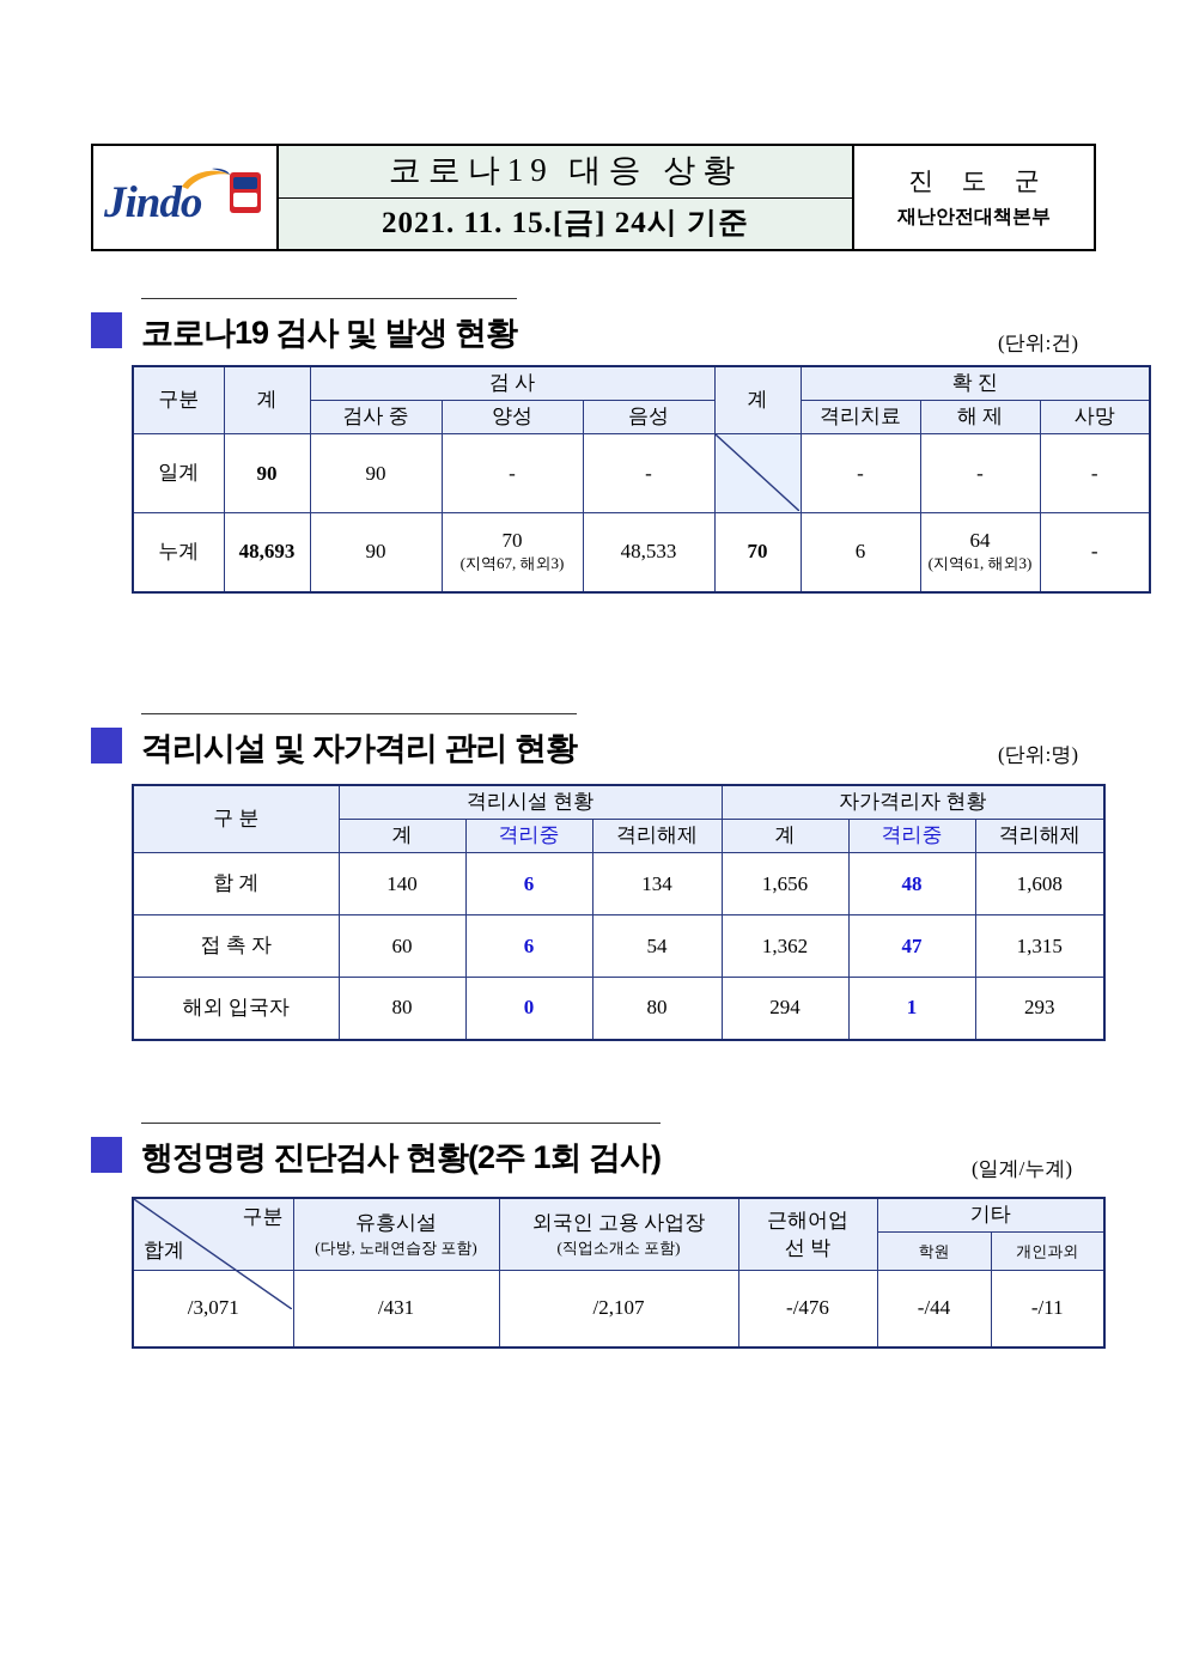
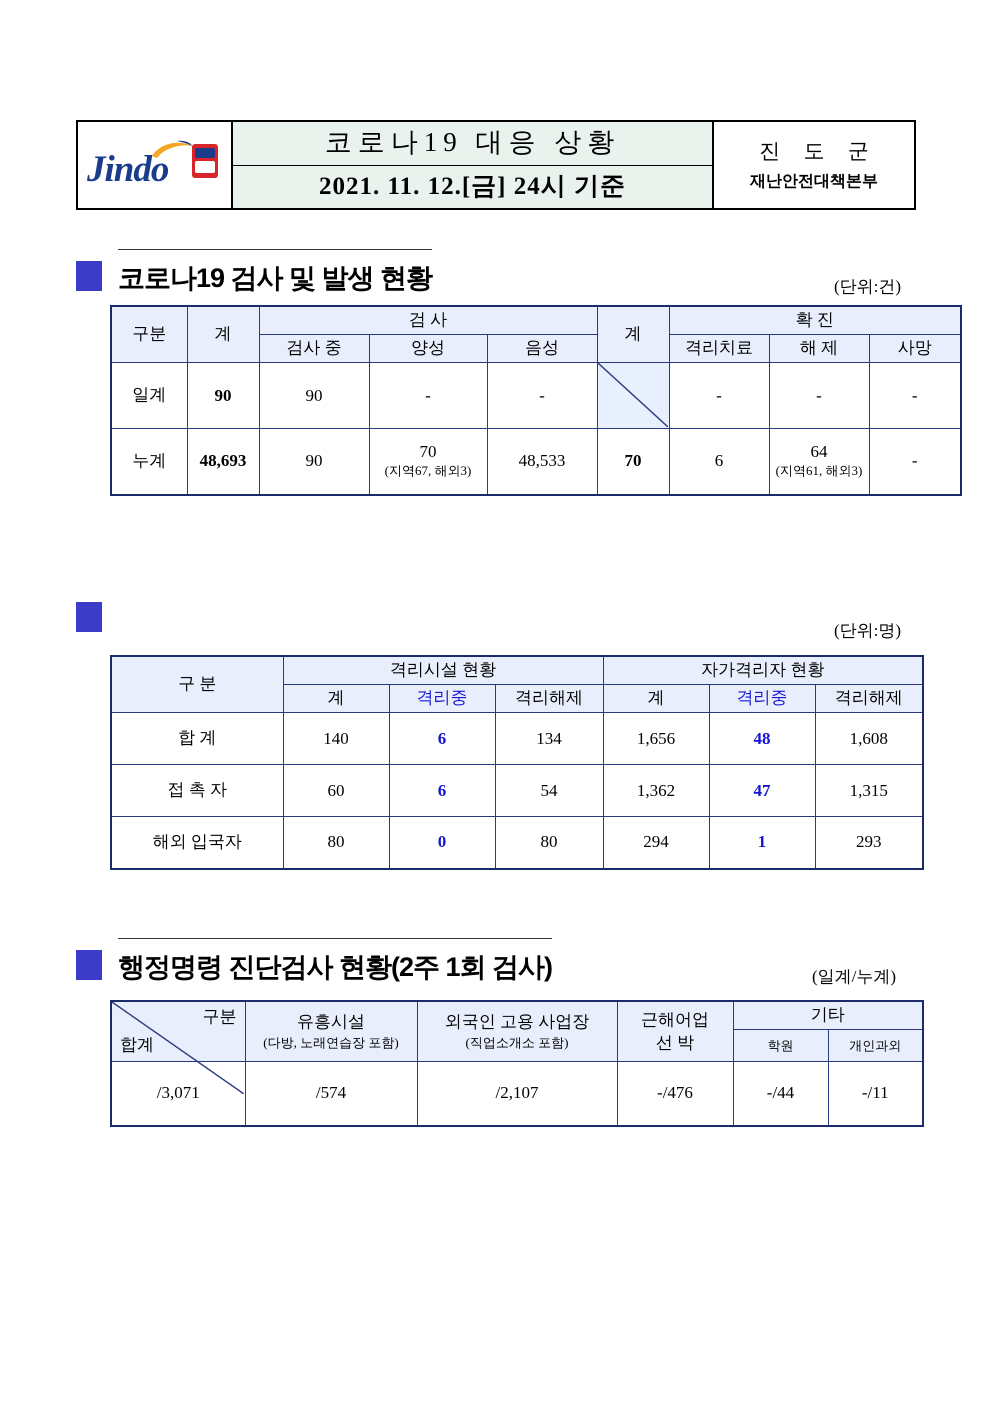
  Jindo
  코로나19 대응 상황
- 2021. 11. 15.[금] 24시 기준
+ 2021. 11. 12.[금] 24시 기준
  진 도 군
  재난안전대책본부
  코로나19 검사 및 발생 현황
  (단위:건)
  구분	계	검 사	계	확 진
  검사 중	양성	음성	격리치료	해 제	사망
  일계	90	90	-	-		-	-	-
  누계	48,693	90	70 (지역67, 해외3)	48,533	70	6	64 (지역61, 해외3)	-
- 격리시설 및 자가격리 관리 현황
  (단위:명)
  구 분	격리시설 현황	자가격리자 현황
  계	격리중	격리해제	계	격리중	격리해제
  합 계	140	6	134	1,656	48	1,608
  접 촉 자	60	6	54	1,362	47	1,315
  해외 입국자	80	0	80	294	1	293
  행정명령 진단검사 현황(2주 1회 검사)
  (일계/누계)
  구분 합계	유흥시설 (다방, 노래연습장 포함)	외국인 고용 사업장 (직업소개소 포함)	근해어업 선 박	기타
  학원	개인과외
- /3,071	/431	/2,107	-/476	-/44	-/11
+ /3,071	/574	/2,107	-/476	-/44	-/11
